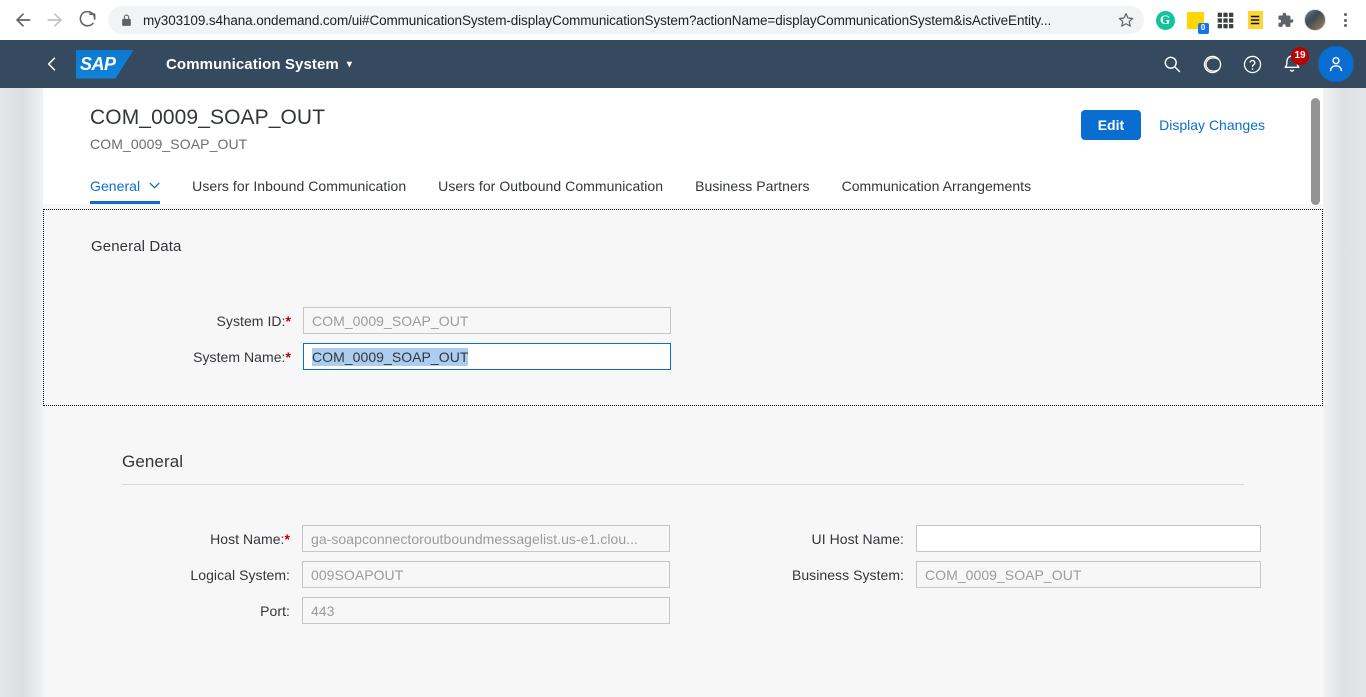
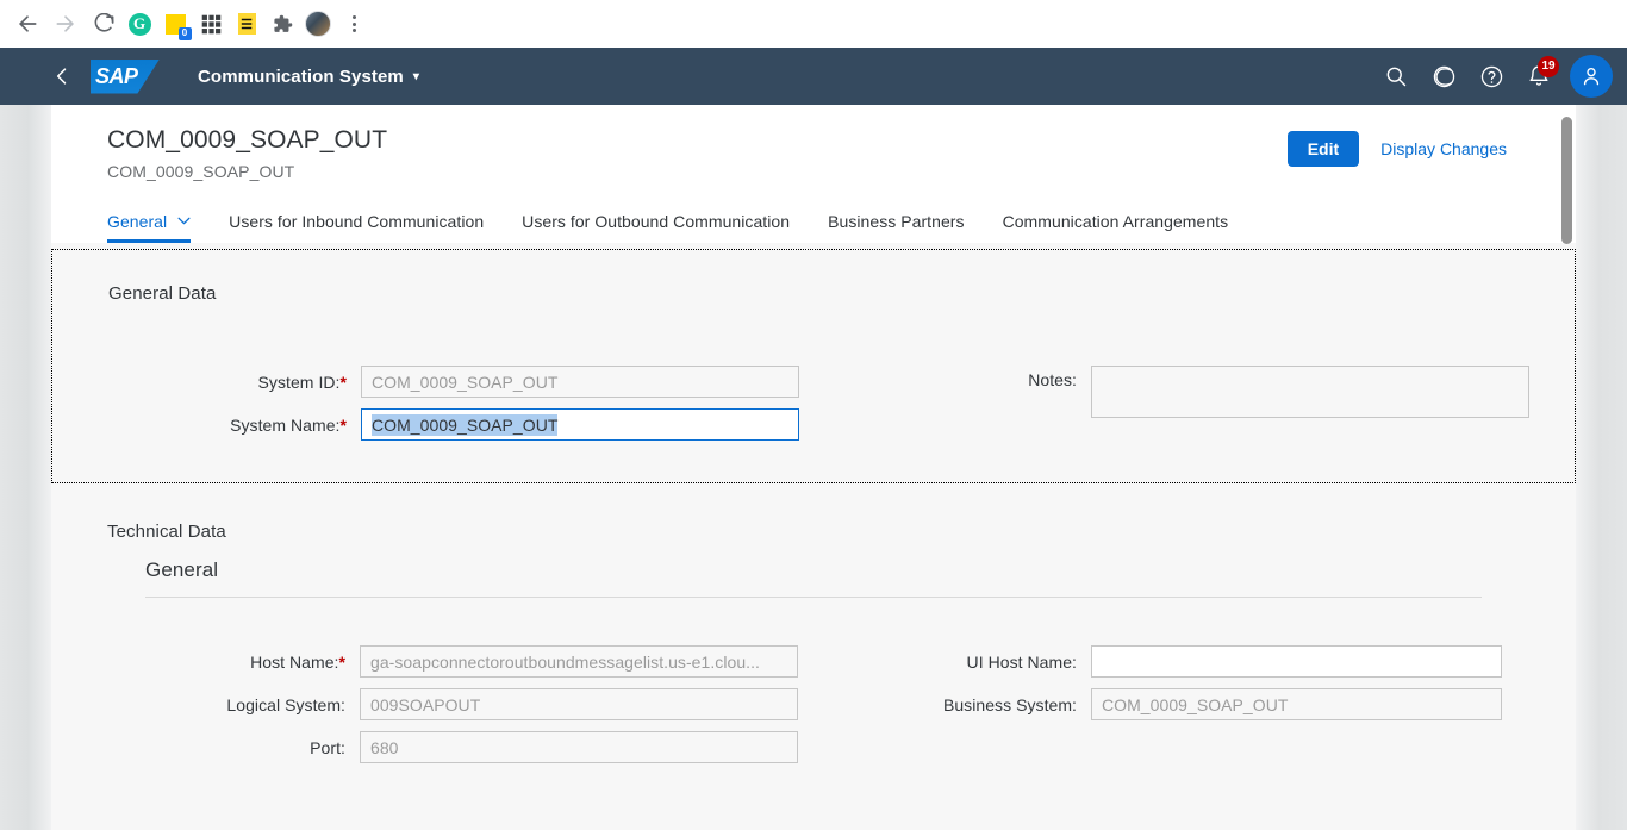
- my303109.s4hana.ondemand.com/ui#CommunicationSystem-displayCommunicationSystem?actionName=displayCommunicationSystem&isActiveEntity...
  G
  0
  ☰
  SAP
  Communication System
  ▾
  19
  COM_0009_SOAP_OUT
  COM_0009_SOAP_OUT
  Edit
  Display Changes
  General
  Users for Inbound Communication
  Users for Outbound Communication
  Business Partners
  Communication Arrangements
  General Data
  System ID:*
  COM_0009_SOAP_OUT
  System Name:*
  COM_0009_SOAP_OUT
+ Notes:
+ Technical Data
  General
  Host Name:*
  ga-soapconnectoroutboundmessagelist.us-e1.clou...
  Logical System:
  009SOAPOUT
  Port:
- 443
+ 680
  UI Host Name:
  Business System:
  COM_0009_SOAP_OUT
